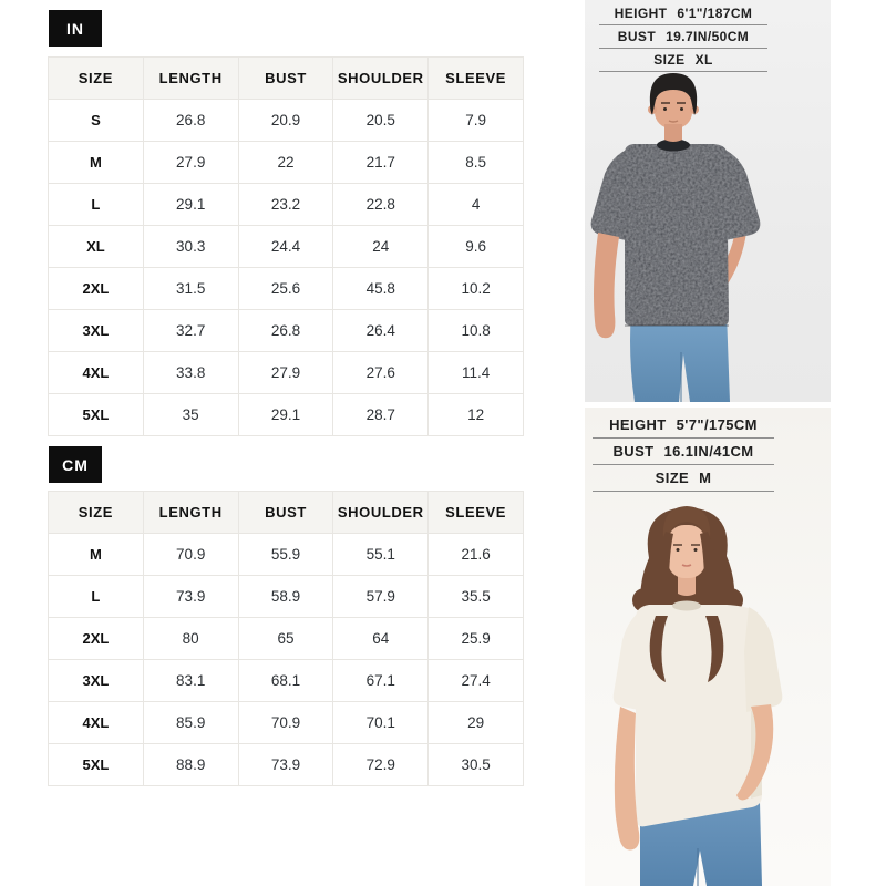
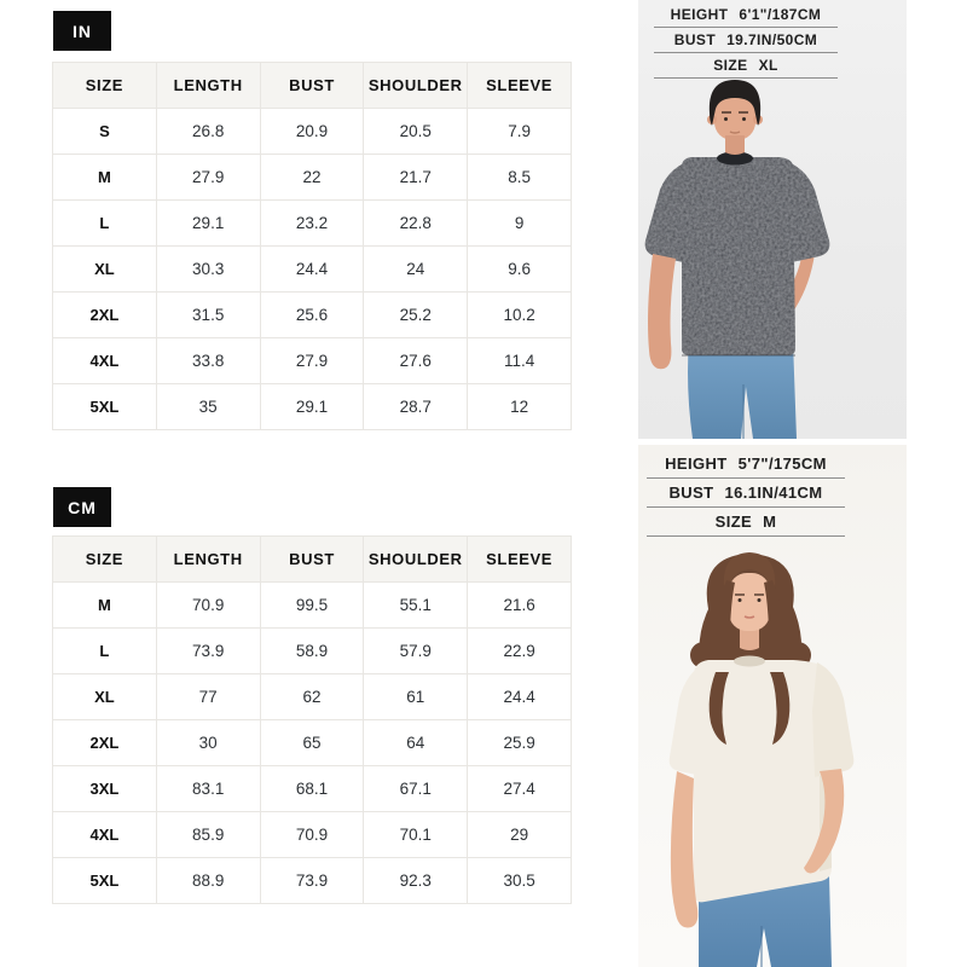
  IN
  SIZE	LENGTH	BUST	SHOULDER	SLEEVE
  S	26.8	20.9	20.5	7.9
  M	27.9	22	21.7	8.5
- L	29.1	23.2	22.8	4
+ L	29.1	23.2	22.8	9
  XL	30.3	24.4	24	9.6
- 2XL	31.5	25.6	45.8	10.2
+ 2XL	31.5	25.6	25.2	10.2
- 3XL	32.7	26.8	26.4	10.8
  4XL	33.8	27.9	27.6	11.4
  5XL	35	29.1	28.7	12
  CM
  SIZE	LENGTH	BUST	SHOULDER	SLEEVE
- M	70.9	55.9	55.1	21.6
+ M	70.9	99.5	55.1	21.6
- L	73.9	58.9	57.9	35.5
+ L	73.9	58.9	57.9	22.9
+ XL	77	62	61	24.4
- 2XL	80	65	64	25.9
+ 2XL	30	65	64	25.9
  3XL	83.1	68.1	67.1	27.4
  4XL	85.9	70.9	70.1	29
- 5XL	88.9	73.9	72.9	30.5
+ 5XL	88.9	73.9	92.3	30.5
  HEIGHT
  6'1"/187CM
  BUST
  19.7IN/50CM
  SIZE
  XL
  HEIGHT
  5'7"/175CM
  BUST
  16.1IN/41CM
  SIZE
  M
